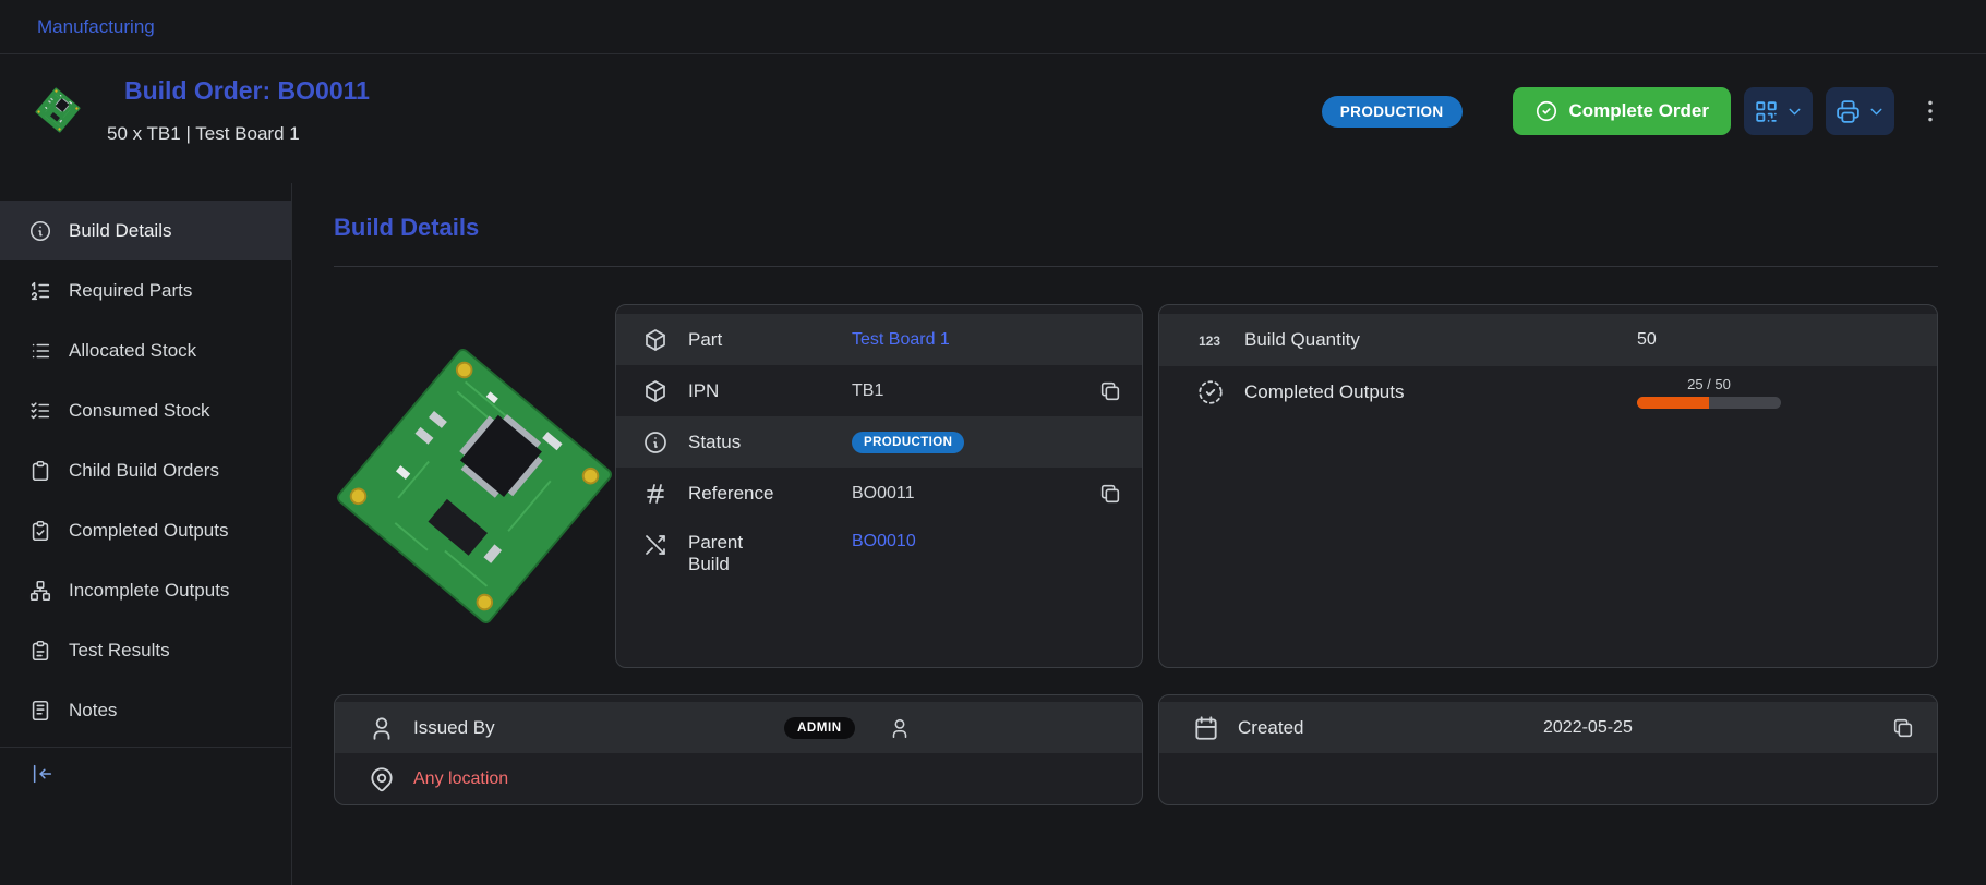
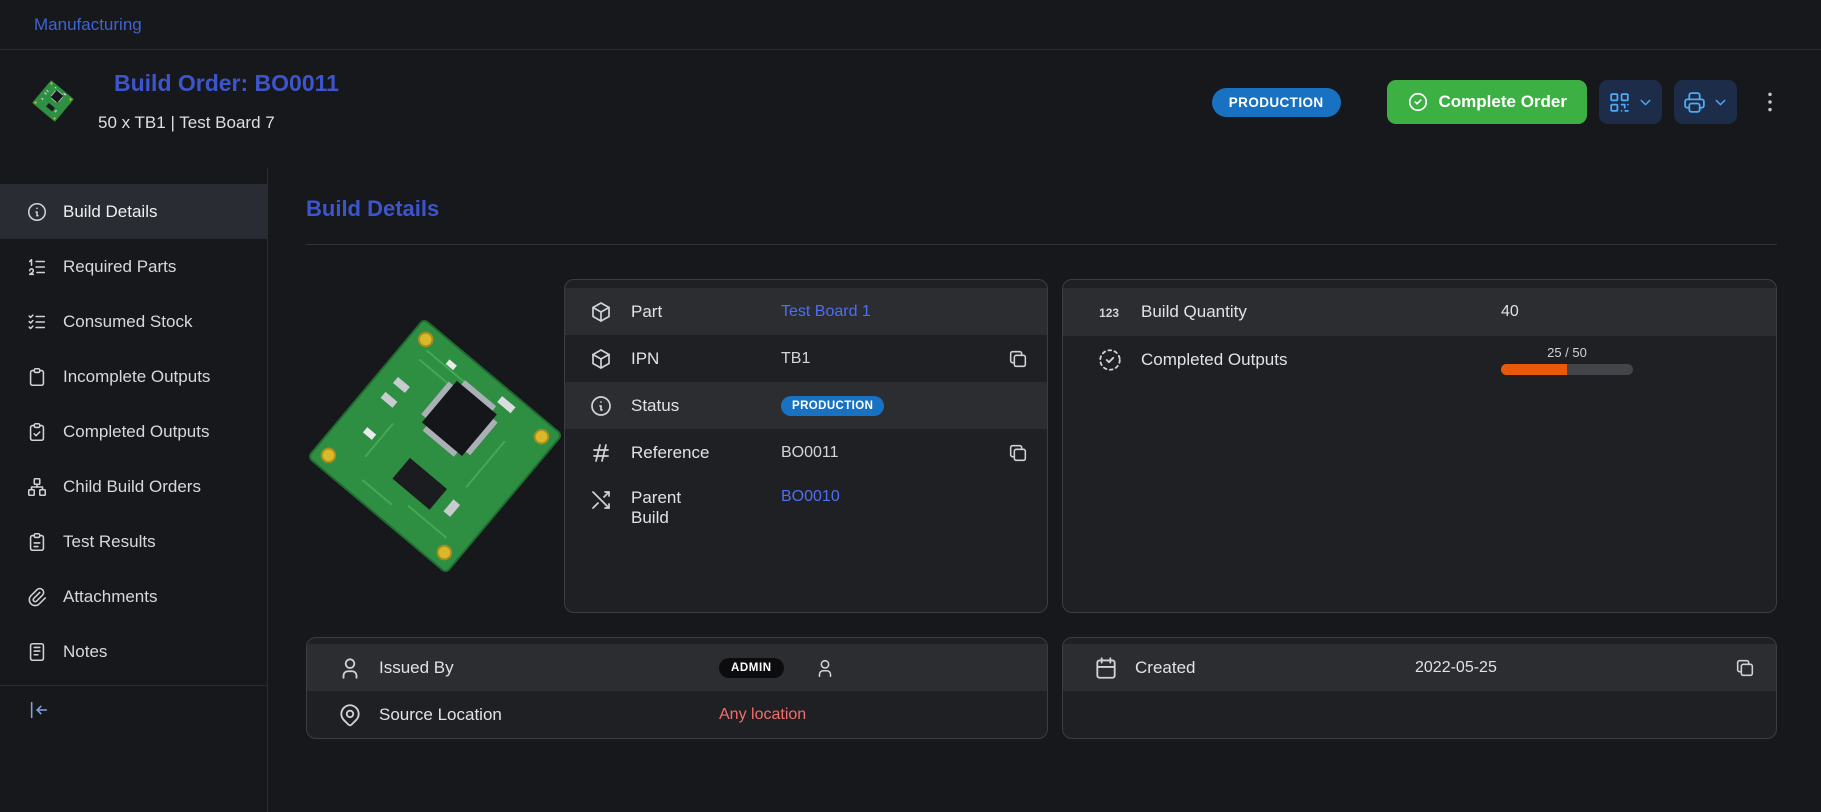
  Manufacturing
  Build Order: BO0011
- 50 x TB1 | Test Board 1
+ 50 x TB1 | Test Board 7
  PRODUCTION
  Complete Order
  Build Details
  Required Parts
- Allocated Stock
  Consumed Stock
- Child Build Orders
+ Incomplete Outputs
  Completed Outputs
- Incomplete Outputs
+ Child Build Orders
  Test Results
+ Attachments
  Notes
  Build Details
  Part
  Test Board 1
  IPN
  TB1
  Status
  PRODUCTION
  Reference
  BO0011
  Parent Build
  BO0010
  123
  Build Quantity
- 50
+ 40
  Completed Outputs
  25 / 50
  Issued By
  ADMIN
+ Source Location
  Any location
  Created
  2022-05-25
